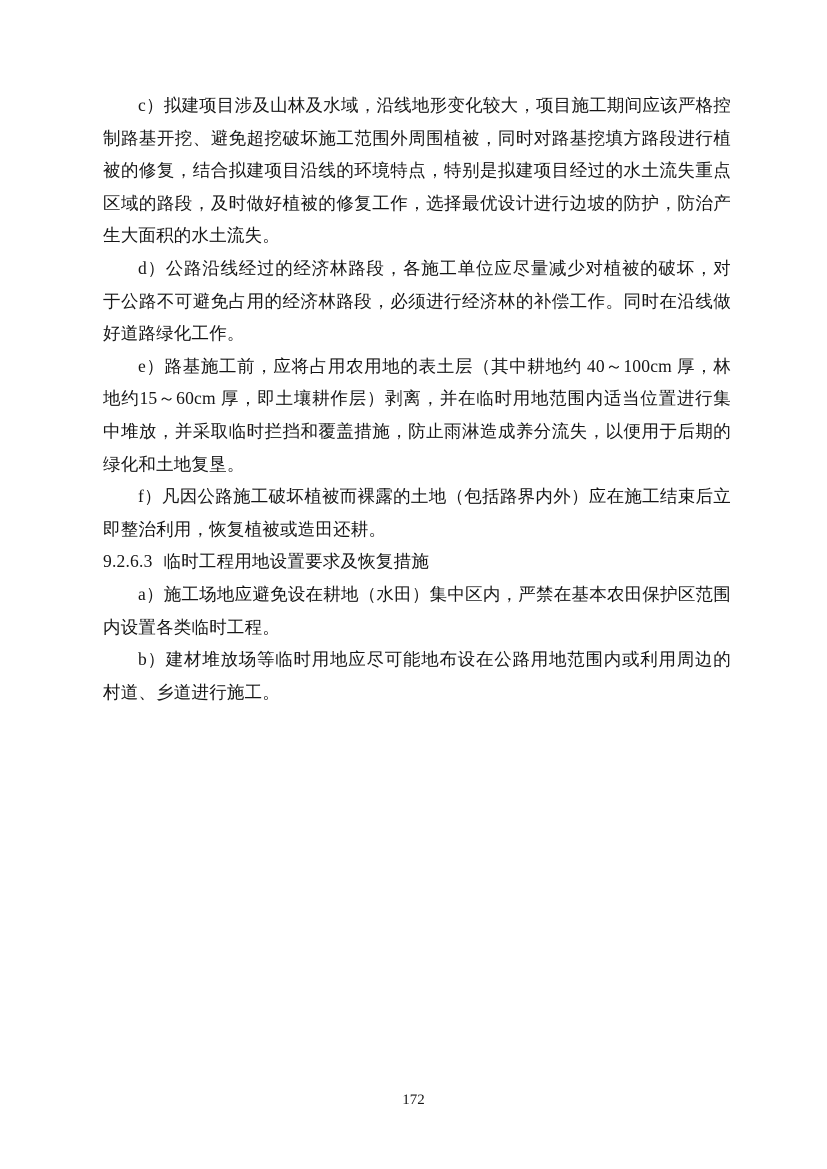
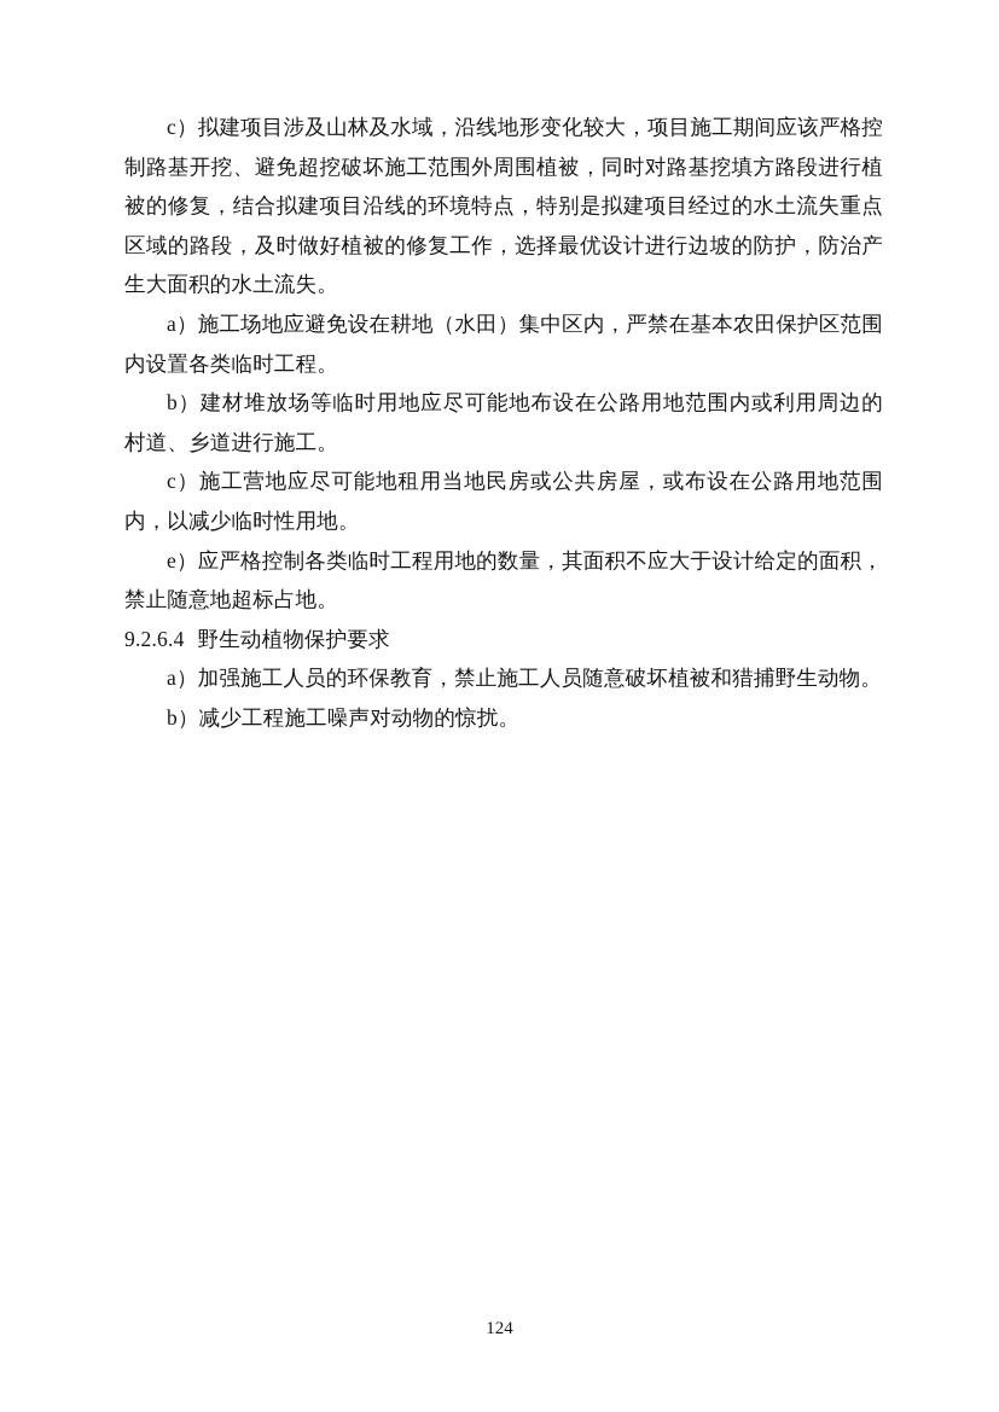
  c）拟建项目涉及山林及水域，沿线地形变化较大，项目施工期间应该严格控制路基开挖、避免超挖破坏施工范围外周围植被，同时对路基挖填方路段进行植被的修复，结合拟建项目沿线的环境特点，特别是拟建项目经过的水土流失重点区域的路段，及时做好植被的修复工作，选择最优设计进行边坡的防护，防治产生大面积的水土流失。
- d）公路沿线经过的经济林路段，各施工单位应尽量减少对植被的破坏，对于公路不可避免占用的经济林路段，必须进行经济林的补偿工作。同时在沿线做好道路绿化工作。
- e）路基施工前，应将占用农用地的表土层（其中耕地约 40～100cm 厚，林地约15～60cm 厚，即土壤耕作层）剥离，并在临时用地范围内适当位置进行集中堆放，并采取临时拦挡和覆盖措施，防止雨淋造成养分流失，以便用于后期的绿化和土地复垦。
- f）凡因公路施工破坏植被而裸露的土地（包括路界内外）应在施工结束后立即整治利用，恢复植被或造田还耕。
- 9.2.6.3 临时工程用地设置要求及恢复措施
  a）施工场地应避免设在耕地（水田）集中区内，严禁在基本农田保护区范围内设置各类临时工程。
  b）建材堆放场等临时用地应尽可能地布设在公路用地范围内或利用周边的村道、乡道进行施工。
+ c）施工营地应尽可能地租用当地民房或公共房屋，或布设在公路用地范围内，以减少临时性用地。
+ e）应严格控制各类临时工程用地的数量，其面积不应大于设计给定的面积，禁止随意地超标占地。
+ 9.2.6.4 野生动植物保护要求
+ a）加强施工人员的环保教育，禁止施工人员随意破坏植被和猎捕野生动物。
+ b）减少工程施工噪声对动物的惊扰。
- 172
+ 124
